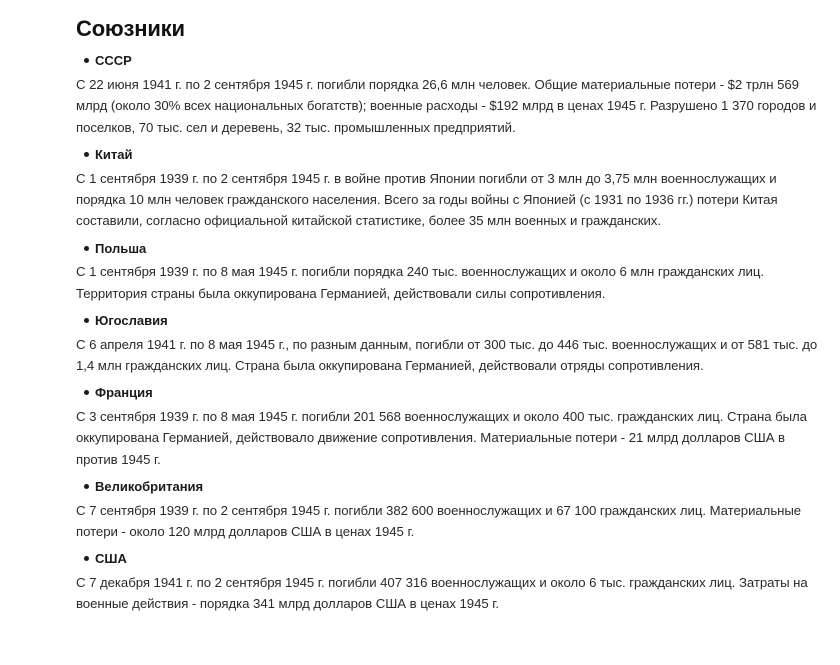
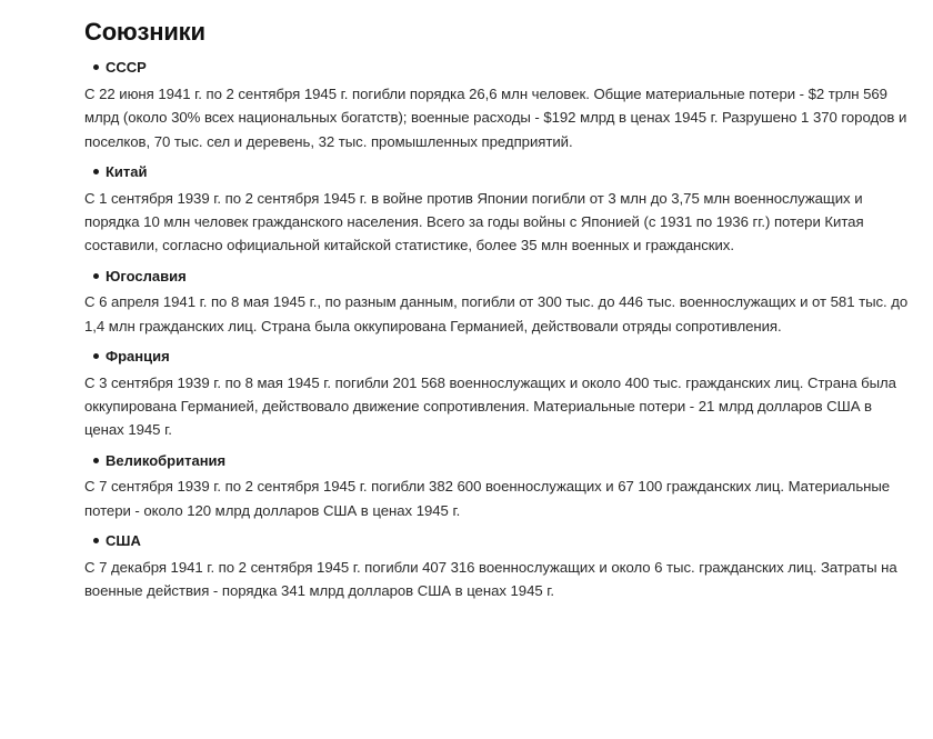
  Союзники
  СССР
  С 22 июня 1941 г. по 2 сентября 1945 г. погибли порядка 26,6 млн человек. Общие материальные потери - $2 трлн 569 млрд (около 30% всех национальных богатств); военные расходы - $192 млрд в ценах 1945 г. Разрушено 1 370 городов и поселков, 70 тыс. сел и деревень, 32 тыс. промышленных предприятий.
  Китай
  С 1 сентября 1939 г. по 2 сентября 1945 г. в войне против Японии погибли от 3 млн до 3,75 млн военнослужащих и порядка 10 млн человек гражданского населения. Всего за годы войны с Японией (с 1931 по 1936 гг.) потери Китая составили, согласно официальной китайской статистике, более 35 млн военных и гражданских.
- Польша
- С 1 сентября 1939 г. по 8 мая 1945 г. погибли порядка 240 тыс. военнослужащих и около 6 млн гражданских лиц. Территория страны была оккупирована Германией, действовали силы сопротивления.
  Югославия
  С 6 апреля 1941 г. по 8 мая 1945 г., по разным данным, погибли от 300 тыс. до 446 тыс. военнослужащих и от 581 тыс. до 1,4 млн гражданских лиц. Страна была оккупирована Германией, действовали отряды сопротивления.
  Франция
- С 3 сентября 1939 г. по 8 мая 1945 г. погибли 201 568 военнослужащих и около 400 тыс. гражданских лиц. Страна была оккупирована Германией, действовало движение сопротивления. Материальные потери - 21 млрд долларов США в против 1945 г.
+ С 3 сентября 1939 г. по 8 мая 1945 г. погибли 201 568 военнослужащих и около 400 тыс. гражданских лиц. Страна была оккупирована Германией, действовало движение сопротивления. Материальные потери - 21 млрд долларов США в ценах 1945 г.
  Великобритания
  С 7 сентября 1939 г. по 2 сентября 1945 г. погибли 382 600 военнослужащих и 67 100 гражданских лиц. Материальные потери - около 120 млрд долларов США в ценах 1945 г.
  США
  С 7 декабря 1941 г. по 2 сентября 1945 г. погибли 407 316 военнослужащих и около 6 тыс. гражданских лиц. Затраты на военные действия - порядка 341 млрд долларов США в ценах 1945 г.
